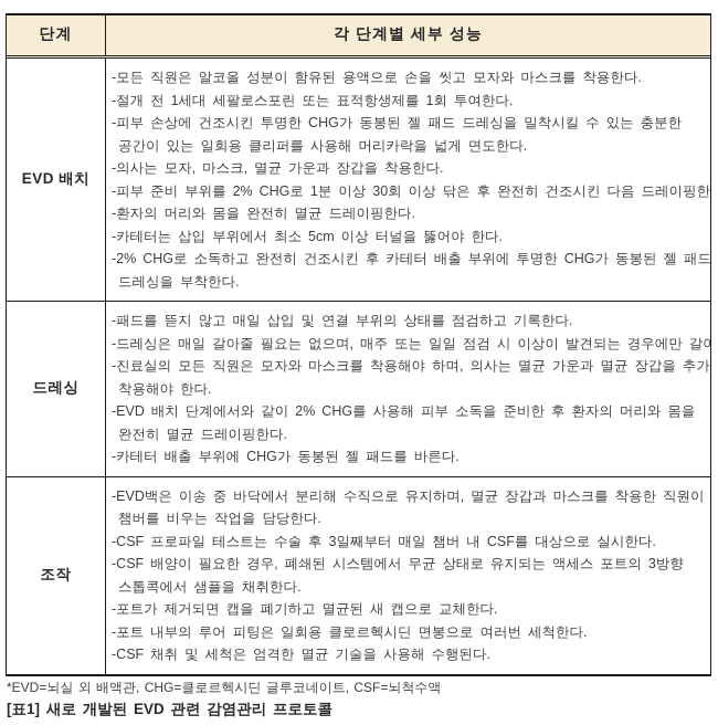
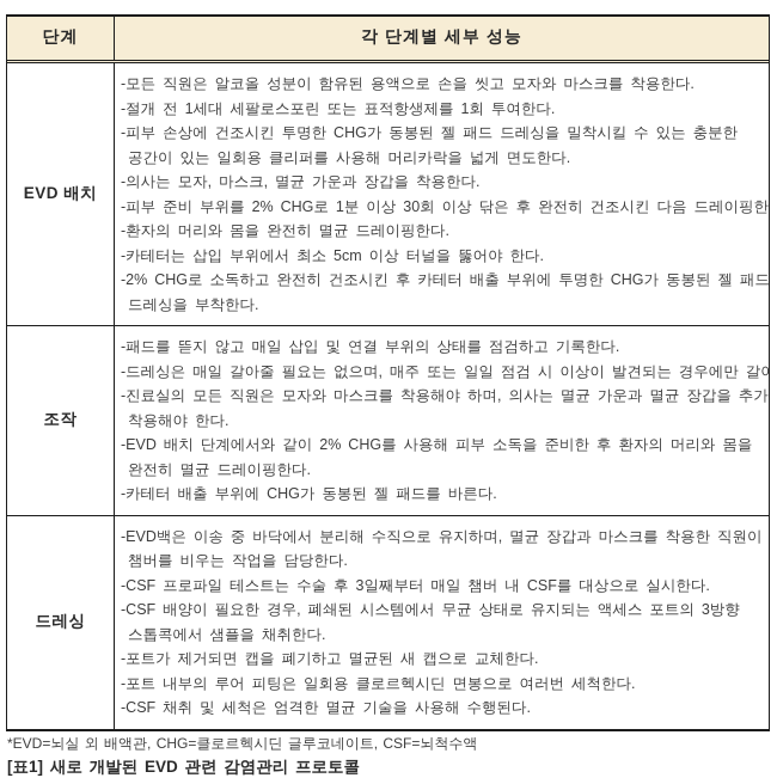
  단계
  각 단계별 세부 성능
  EVD 배치
  -모든 직원은 알코올 성분이 함유된 용액으로 손을 씻고 모자와 마스크를 착용한다.
  -절개 전 1세대 세팔로스포린 또는 표적항생제를 1회 투여한다.
  -피부 손상에 건조시킨 투명한 CHG가 동봉된 젤 패드 드레싱을 밀착시킬 수 있는 충분한
  공간이 있는 일회용 클리퍼를 사용해 머리카락을 넓게 면도한다.
  -의사는 모자, 마스크, 멸균 가운과 장갑을 착용한다.
  -피부 준비 부위를 2% CHG로 1분 이상 30회 이상 닦은 후 완전히 건조시킨 다음 드레이핑한
  -환자의 머리와 몸을 완전히 멸균 드레이핑한다.
  -카테터는 삽입 부위에서 최소 5cm 이상 터널을 뚫어야 한다.
  -2% CHG로 소독하고 완전히 건조시킨 후 카테터 배출 부위에 투명한 CHG가 동봉된 젤 패드
  드레싱을 부착한다.
- 드레싱
+ 조작
  -패드를 뜯지 않고 매일 삽입 및 연결 부위의 상태를 점검하고 기록한다.
  -드레싱은 매일 갈아줄 필요는 없으며, 매주 또는 일일 점검 시 이상이 발견되는 경우에만 갈아
  -진료실의 모든 직원은 모자와 마스크를 착용해야 하며, 의사는 멸균 가운과 멸균 장갑을 추가
  착용해야 한다.
  -EVD 배치 단계에서와 같이 2% CHG를 사용해 피부 소독을 준비한 후 환자의 머리와 몸을
  완전히 멸균 드레이핑한다.
  -카테터 배출 부위에 CHG가 동봉된 젤 패드를 바른다.
- 조작
+ 드레싱
  -EVD백은 이송 중 바닥에서 분리해 수직으로 유지하며, 멸균 장갑과 마스크를 착용한 직원이
  챔버를 비우는 작업을 담당한다.
  -CSF 프로파일 테스트는 수술 후 3일째부터 매일 챔버 내 CSF를 대상으로 실시한다.
  -CSF 배양이 필요한 경우, 폐쇄된 시스템에서 무균 상태로 유지되는 액세스 포트의 3방향
  스톱콕에서 샘플을 채취한다.
  -포트가 제거되면 캡을 폐기하고 멸균된 새 캡으로 교체한다.
  -포트 내부의 루어 피팅은 일회용 클로르헥시딘 면봉으로 여러번 세척한다.
  -CSF 채취 및 세척은 엄격한 멸균 기술을 사용해 수행된다.
  *EVD=뇌실 외 배액관, CHG=클로르헥시딘 글루코네이트, CSF=뇌척수액
  [표1] 새로 개발된 EVD 관련 감염관리 프로토콜
